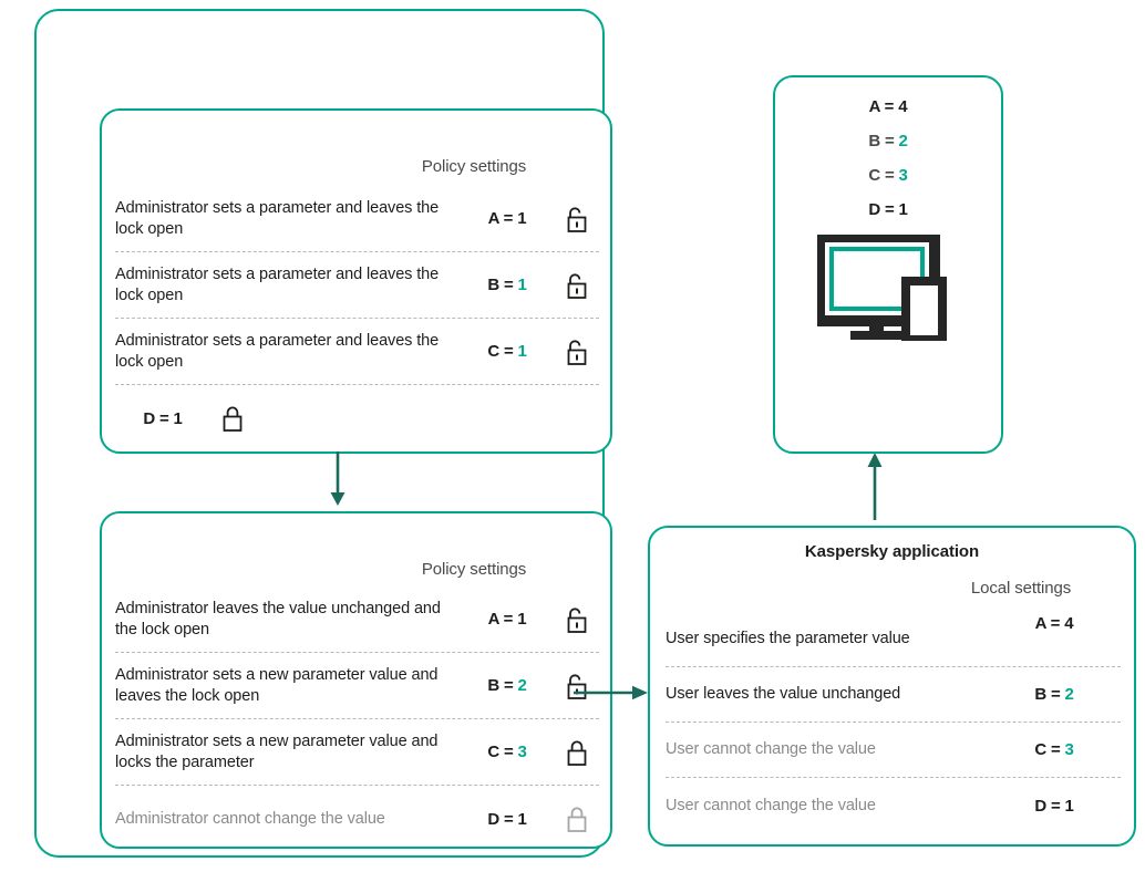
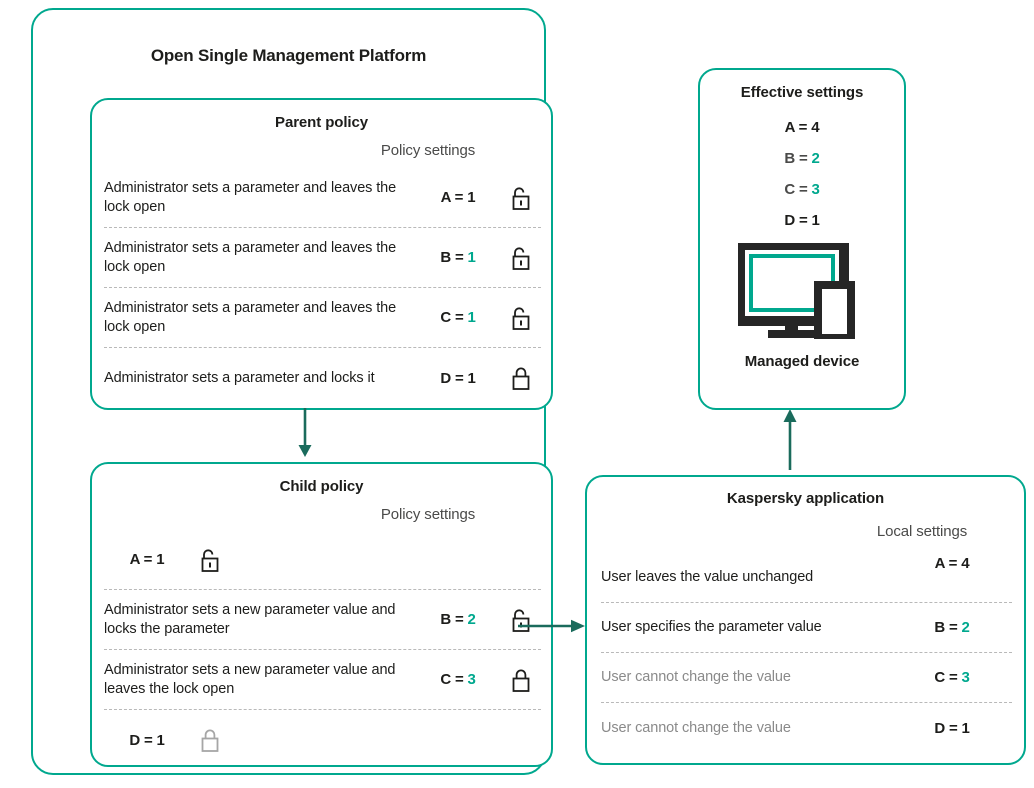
+ Open Single Management Platform
+ Parent policy
  Policy settings
  Administrator sets a parameter and leaves the lock open
  A = 1
  Administrator sets a parameter and leaves the lock open
  B = 1
  Administrator sets a parameter and leaves the lock open
  C = 1
+ Administrator sets a parameter and locks it
  D = 1
+ Child policy
  Policy settings
- Administrator leaves the value unchanged and the lock open
  A = 1
- Administrator sets a new parameter value and leaves the lock open
+ Administrator sets a new parameter value and locks the parameter
  B = 2
- Administrator sets a new parameter value and locks the parameter
+ Administrator sets a new parameter value and leaves the lock open
  C = 3
- Administrator cannot change the value
  D = 1
  Kaspersky application
  Local settings
- User specifies the parameter value
+ User leaves the value unchanged
  A = 4
- User leaves the value unchanged
+ User specifies the parameter value
  B = 2
  User cannot change the value
  C = 3
  User cannot change the value
  D = 1
+ Effective settings
  A = 4
  B = 2
  C = 3
  D = 1
+ Managed device
